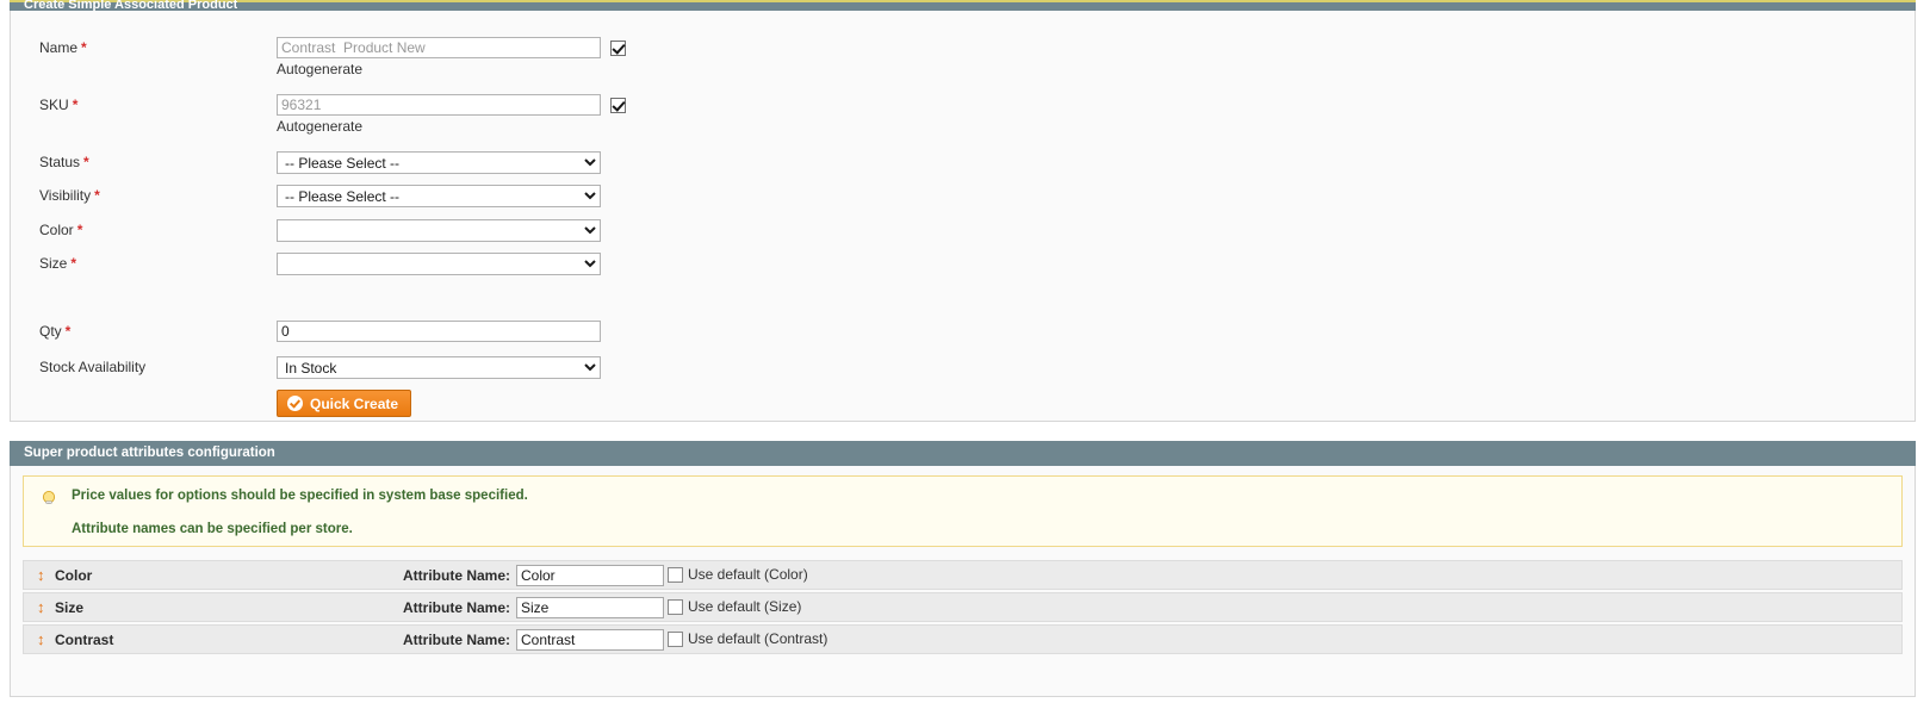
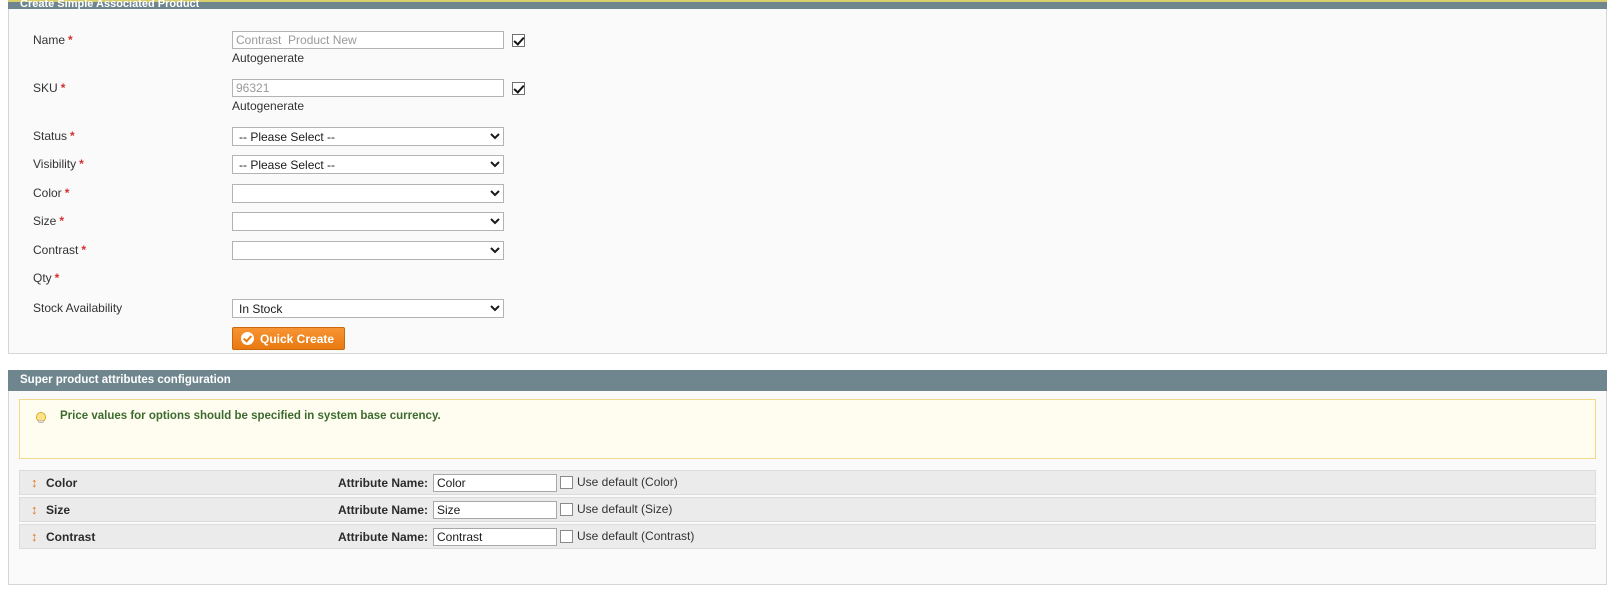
  Create Simple Associated Product
  Name *
  Contrast Product New
  Autogenerate
  SKU *
  96321
  Autogenerate
  Status *
  -- Please Select --
  Visibility *
  -- Please Select --
  Color *
  Size *
+ Contrast *
  Qty *
- 0
  Stock Availability
  In Stock
  Quick Create
  Super product attributes configuration
- Price values for options should be specified in system base specified.
+ Price values for options should be specified in system base currency.
- Attribute names can be specified per store.
  ↕
  Color
  Attribute Name:
  Color
  Use default (Color)
  ↕
  Size
  Attribute Name:
  Size
  Use default (Size)
  ↕
  Contrast
  Attribute Name:
  Contrast
  Use default (Contrast)
